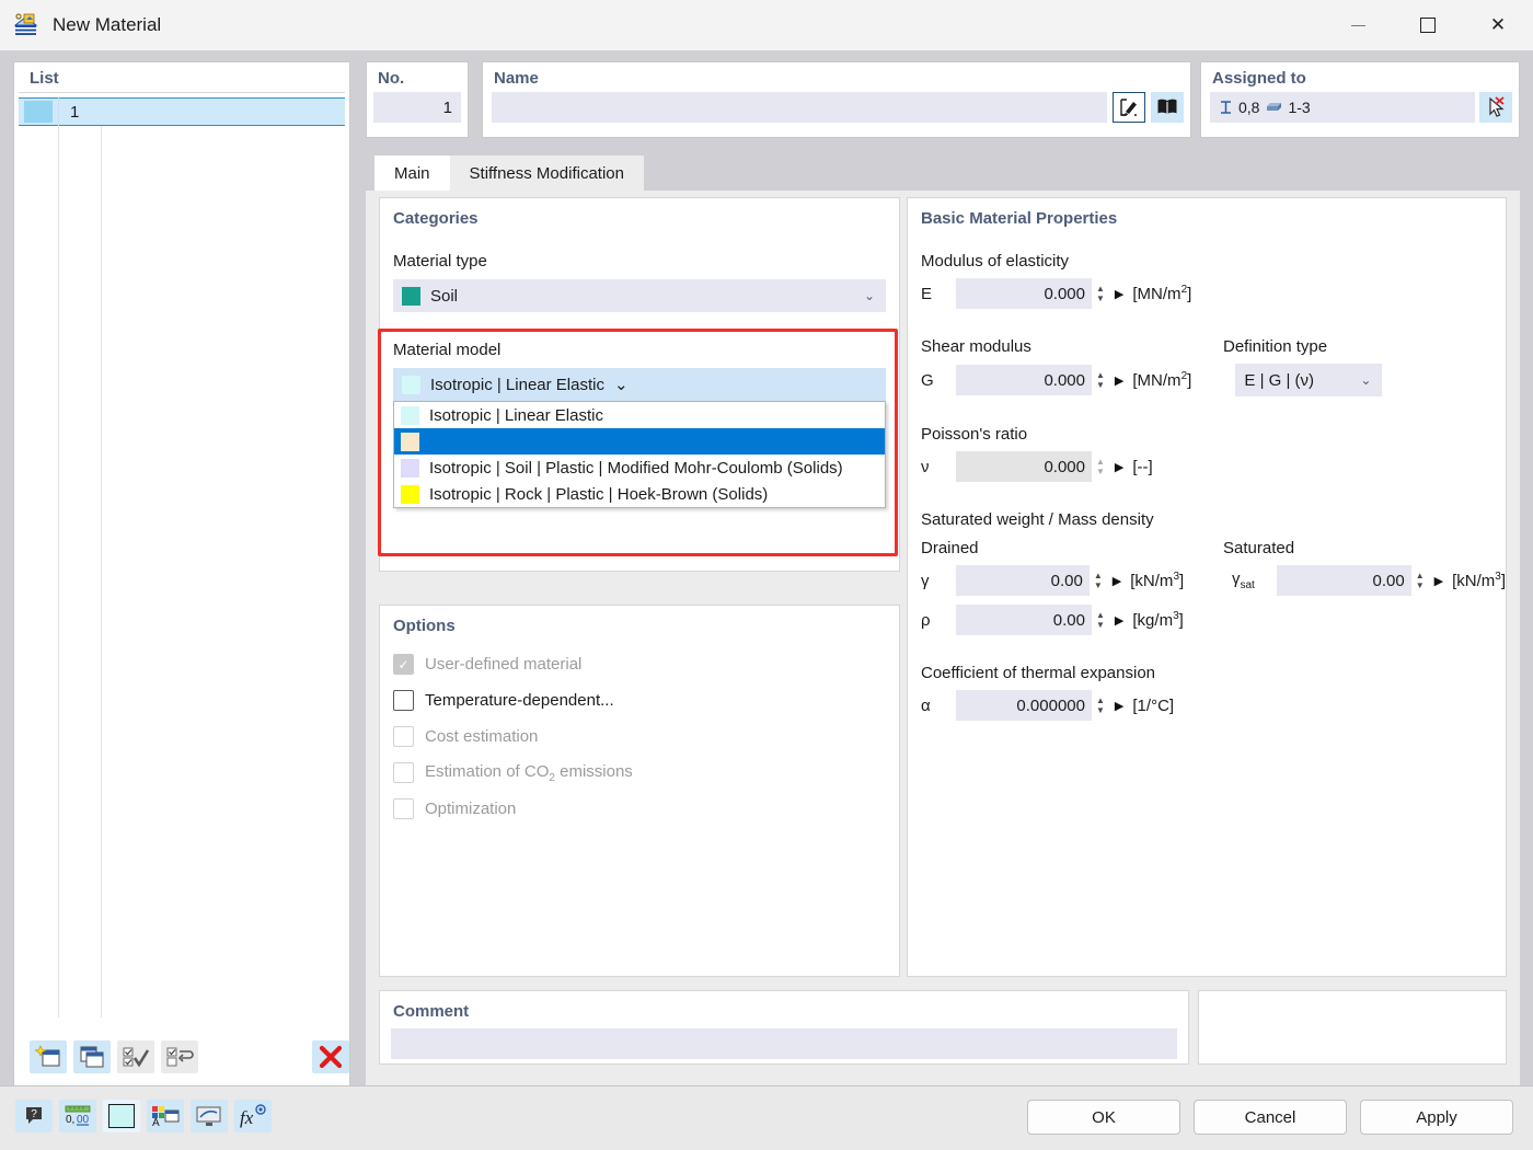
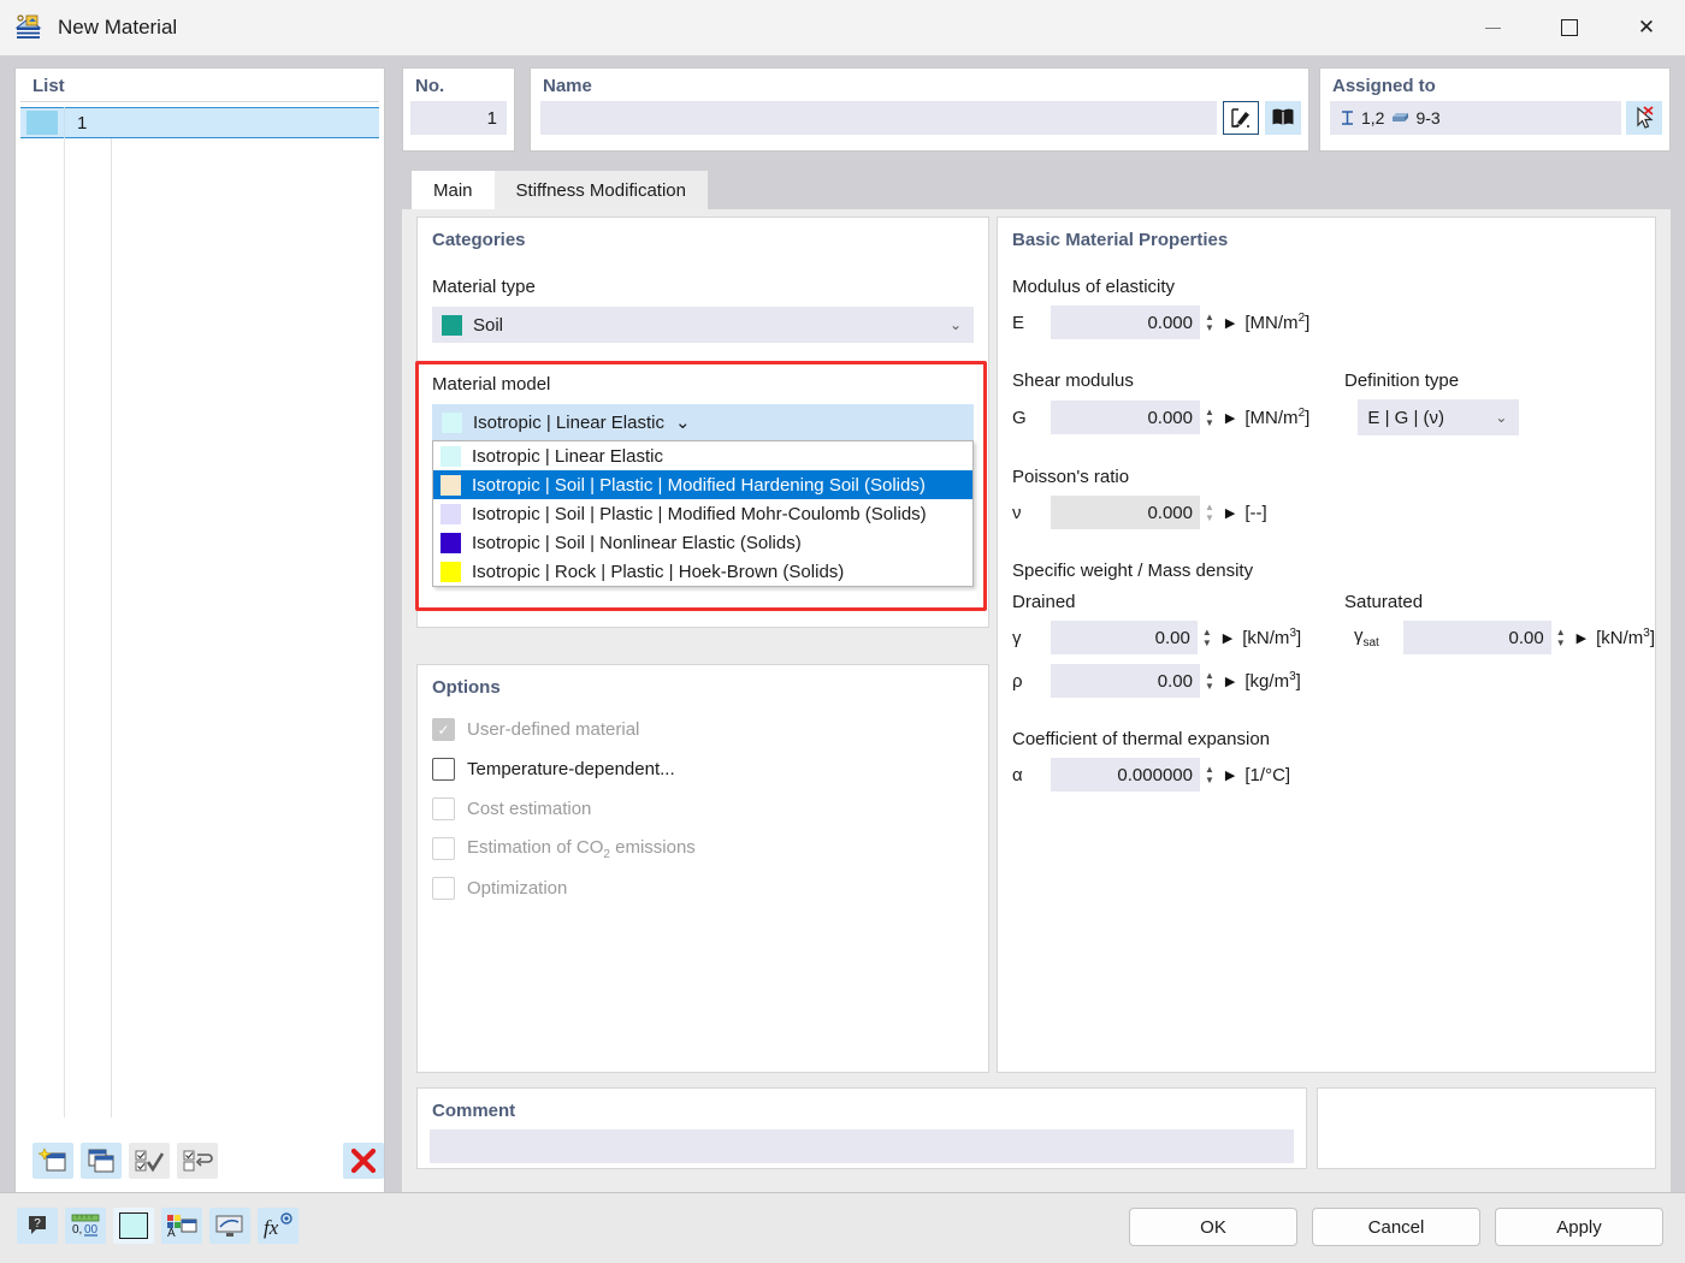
  New Material
  ✕
  List
  1
  No.
  1
  Name
  Assigned to
- 0,8
+ 1,2
- 1-3
+ 9-3
  Main
  Stiffness Modification
  Categories
  Material type
  Soil
  ⌄
  Material model
  Isotropic | Linear Elastic
  ⌄
  Isotropic | Linear Elastic
+ Isotropic | Soil | Plastic | Modified Hardening Soil (Solids)
  Isotropic | Soil | Plastic | Modified Mohr-Coulomb (Solids)
+ Isotropic | Soil | Nonlinear Elastic (Solids)
  Isotropic | Rock | Plastic | Hoek-Brown (Solids)
  Options
  ✓
  User-defined material
  Temperature-dependent...
  Cost estimation
  Estimation of CO2 emissions
  Optimization
  Basic Material Properties
  Modulus of elasticity
  E
  0.000
  ▲
  ▼
  ▶
  [MN/m2]
  Shear modulus
  Definition type
  G
  0.000
  ▲
  ▼
  ▶
  [MN/m2]
  E | G | (ν)
  ⌄
  Poisson's ratio
  ν
  0.000
  ▲
  ▼
  ▶
  [--]
- Saturated weight / Mass density
+ Specific weight / Mass density
  Drained
  Saturated
  γ
  0.00
  ▲
  ▼
  ▶
  [kN/m3]
  γsat
  0.00
  ▲
  ▼
  ▶
  [kN/m3]
  ρ
  0.00
  ▲
  ▼
  ▶
  [kg/m3]
  Coefficient of thermal expansion
  α
  0.000000
  ▲
  ▼
  ▶
  [1/°C]
  Comment
  ?
  0,
  00
  A
  fx
  OK
  Cancel
  Apply
